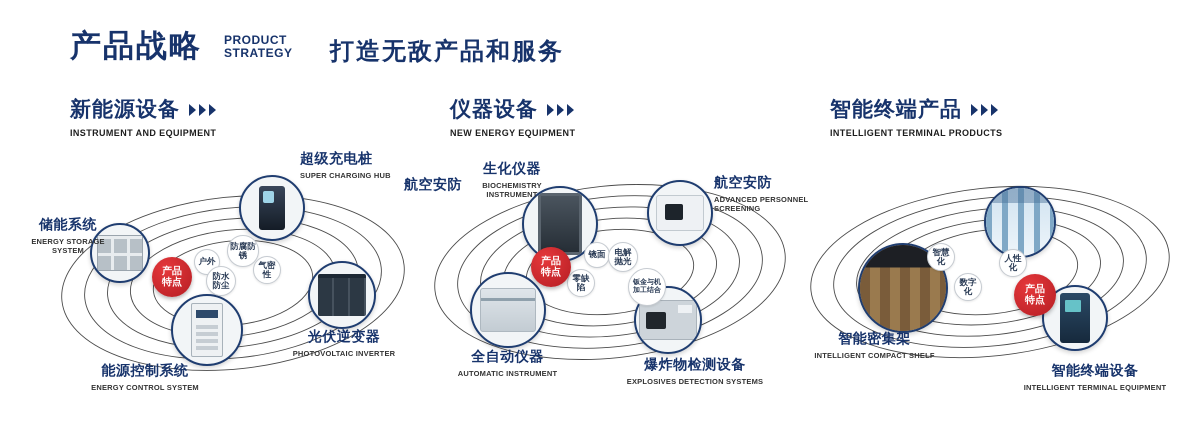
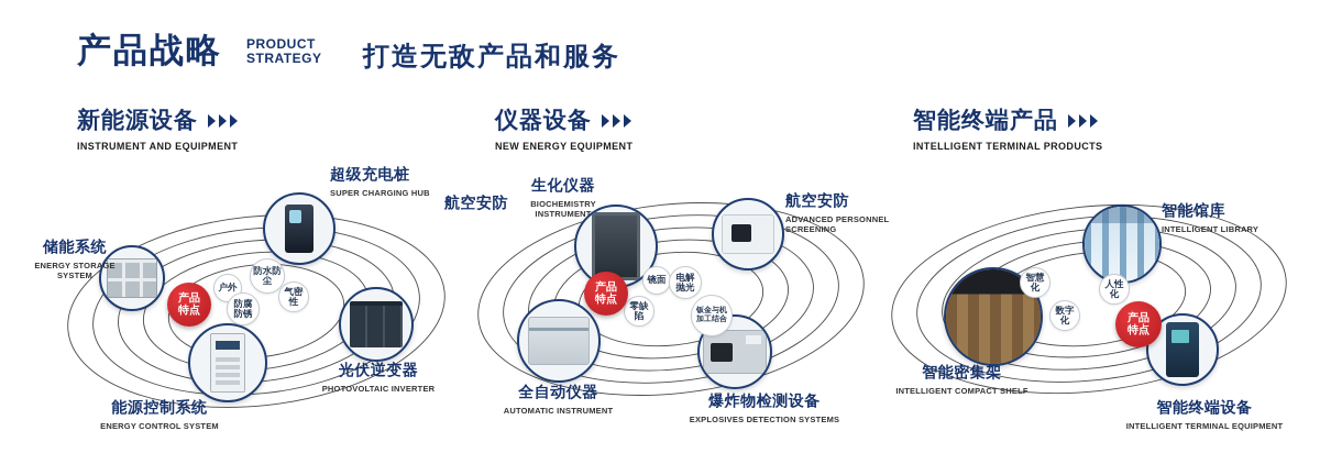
  产品战略
  PRODUCT
  STRATEGY
  打造无敌产品和服务
  新能源设备
  INSTRUMENT AND EQUIPMENT
  仪器设备
  NEW ENERGY EQUIPMENT
  智能终端产品
  INTELLIGENT TERMINAL PRODUCTS
  超级充电桩
  SUPER CHARGING HUB
  储能系统
  ENERGY STORAGE SYSTEM
  光伏逆变器
  PHOTOVOLTAIC INVERTER
  能源控制系统
  ENERGY CONTROL SYSTEM
  产品
  特点
  户外
- 防腐防锈
+ 防水防尘
  气密性
- 防水防尘
+ 防腐防锈
  航空安防
  生化仪器
  BIOCHEMISTRY INSTRUMENT
  航空安防
  ADVANCED PERSONNEL SCREENING
  全自动仪器
  AUTOMATIC INSTRUMENT
  爆炸物检测设备
  EXPLOSIVES DETECTION SYSTEMS
  产品
  特点
  镜面
  电解抛光
  零缺陷
+ 智能馆库
+ INTELLIGENT LIBRARY
  智能密集架
  INTELLIGENT COMPACT SHELF
  智能终端设备
  INTELLIGENT TERMINAL EQUIPMENT
  产品
  特点
  智慧化
  人性化
  数字化
